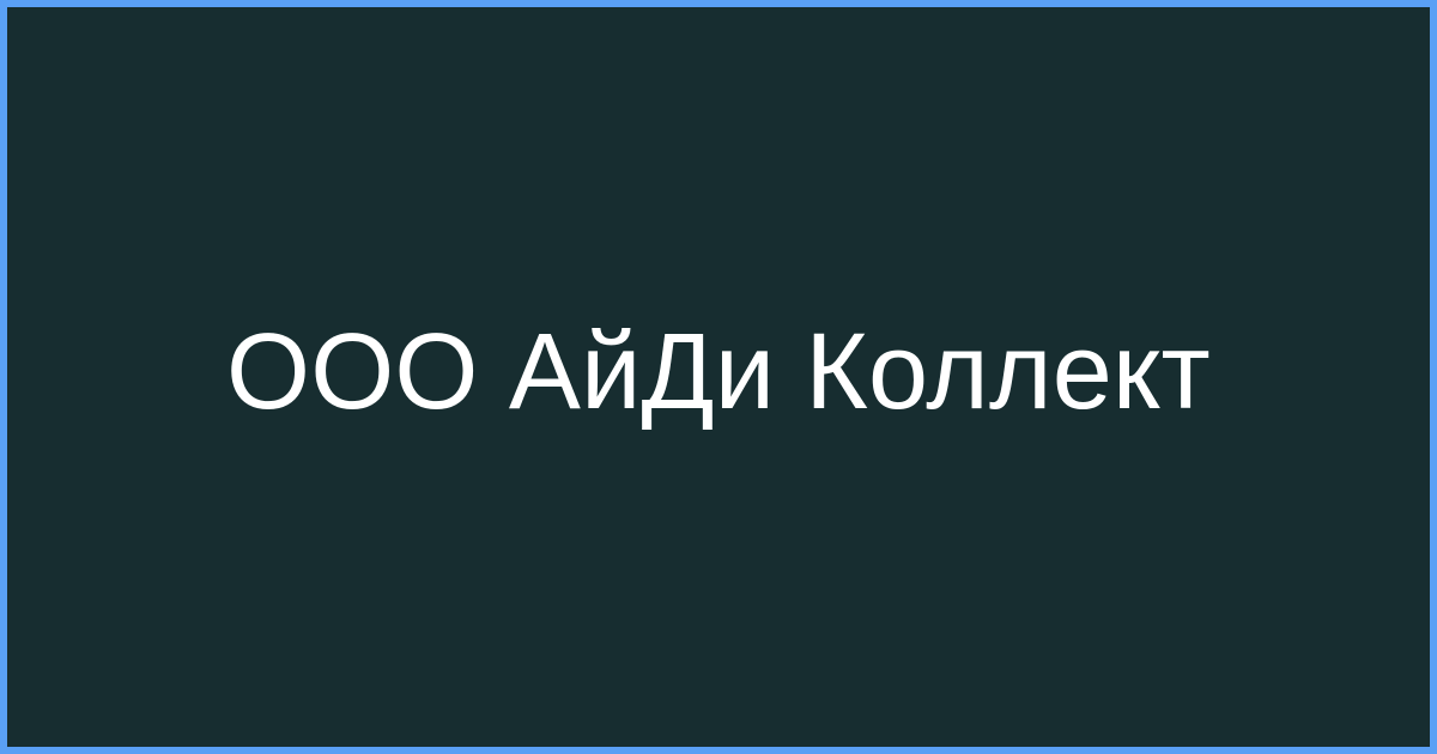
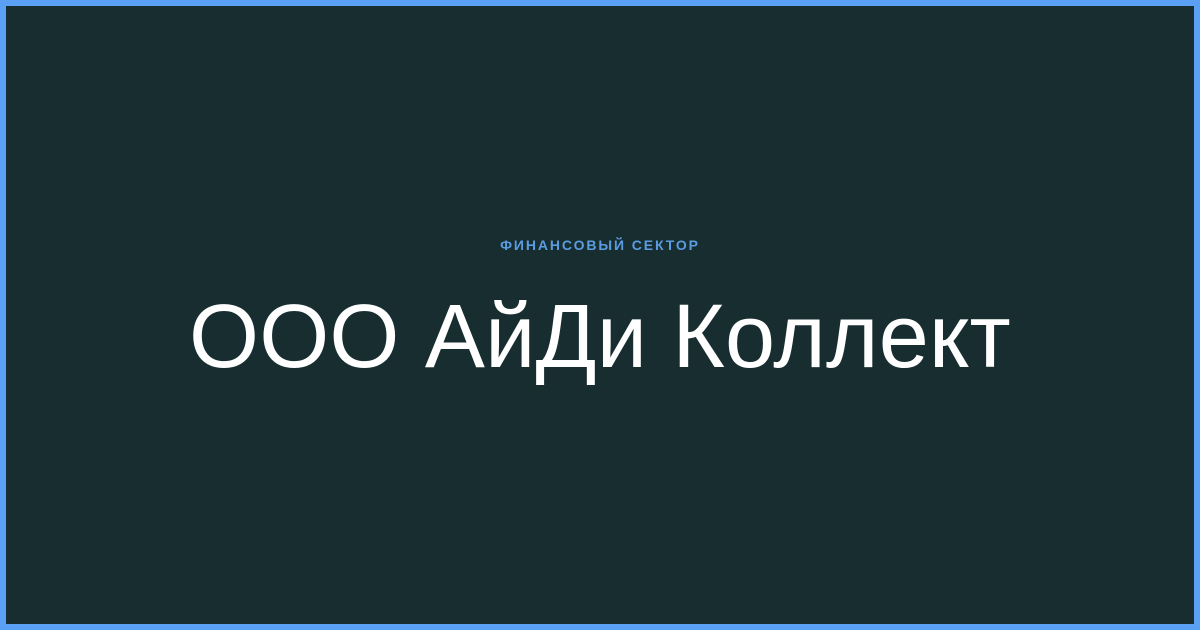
+ ФИНАНСОВЫЙ СЕКТОР
  ООО АйДи Коллект
